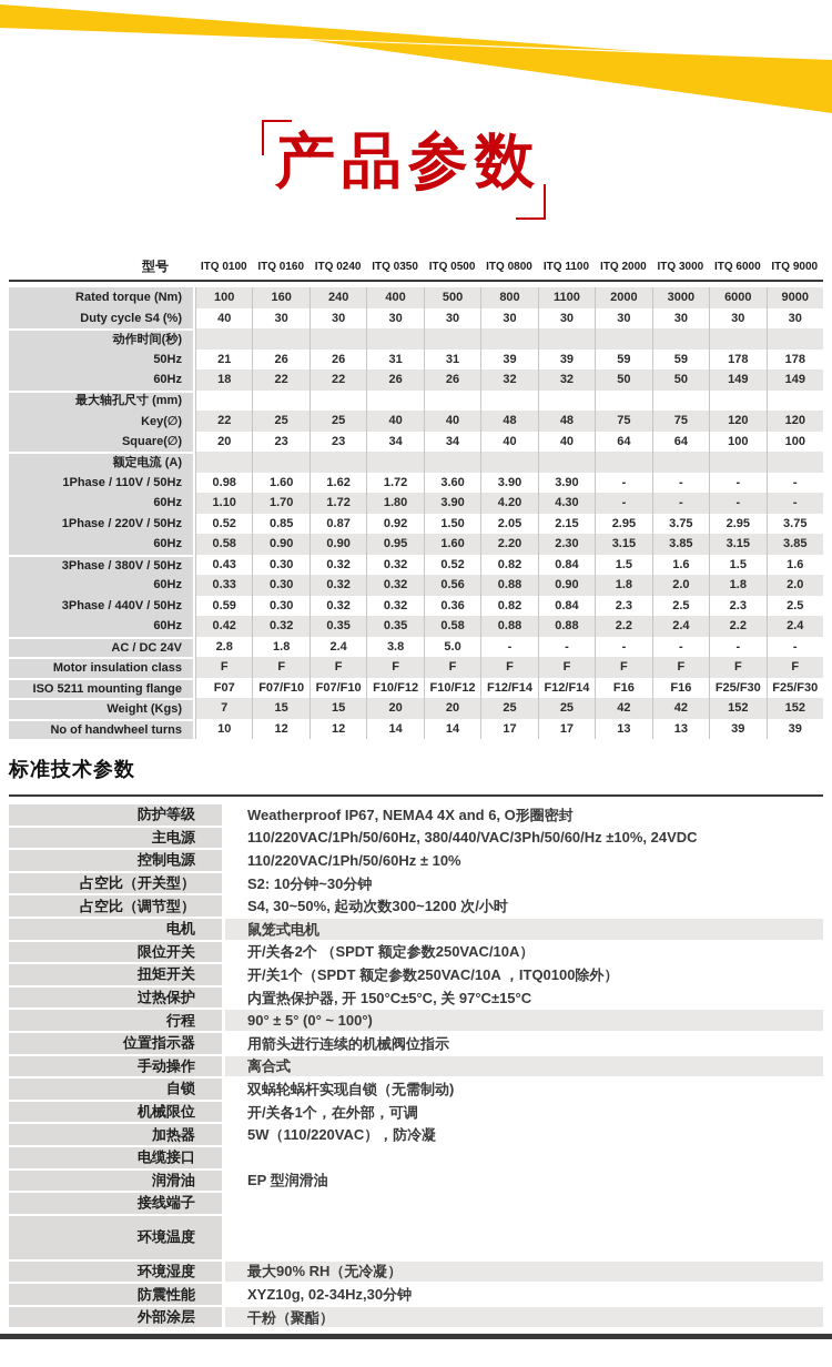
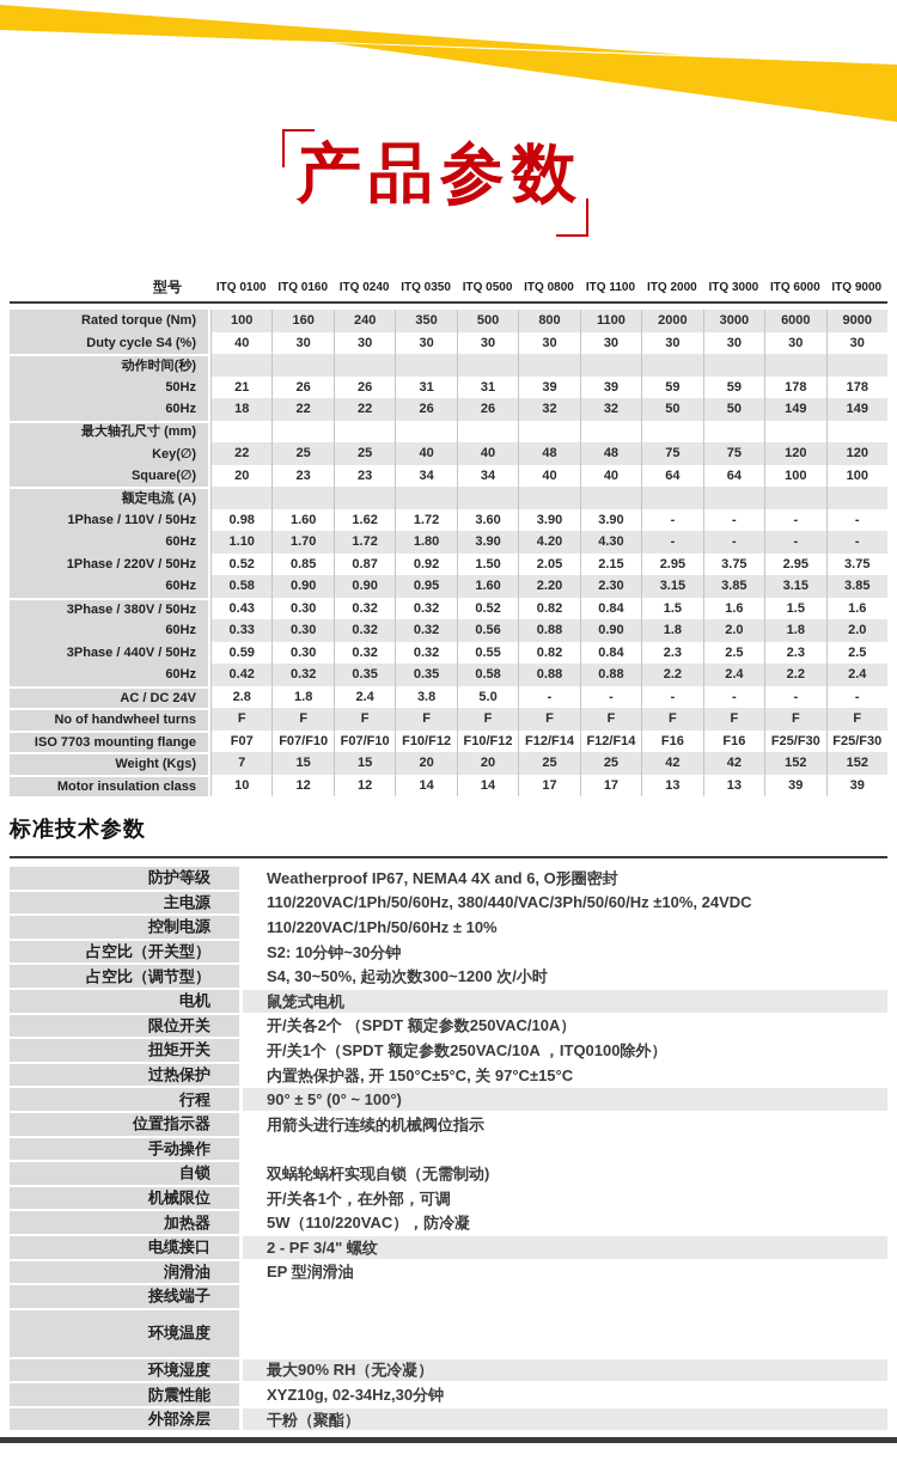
  产品参数
  型号
  ITQ 0100
  ITQ 0160
  ITQ 0240
  ITQ 0350
  ITQ 0500
  ITQ 0800
  ITQ 1100
  ITQ 2000
  ITQ 3000
  ITQ 6000
  ITQ 9000
  Rated torque (Nm)
  100
  160
  240
- 400
+ 350
  500
  800
  1100
  2000
  3000
  6000
  9000
  Duty cycle S4 (%)
  40
  30
  30
  30
  30
  30
  30
  30
  30
  30
  30
  动作时间(秒)
  50Hz
  21
  26
  26
  31
  31
  39
  39
  59
  59
  178
  178
  60Hz
  18
  22
  22
  26
  26
  32
  32
  50
  50
  149
  149
  最大轴孔尺寸 (mm)
  Key(∅)
  22
  25
  25
  40
  40
  48
  48
  75
  75
  120
  120
  Square(∅)
  20
  23
  23
  34
  34
  40
  40
  64
  64
  100
  100
  额定电流 (A)
  1Phase / 110V / 50Hz
  0.98
  1.60
  1.62
  1.72
  3.60
  3.90
  3.90
  -
  -
  -
  -
  60Hz
  1.10
  1.70
  1.72
  1.80
  3.90
  4.20
  4.30
  -
  -
  -
  -
  1Phase / 220V / 50Hz
  0.52
  0.85
  0.87
  0.92
  1.50
  2.05
  2.15
  2.95
  3.75
  2.95
  3.75
  60Hz
  0.58
  0.90
  0.90
  0.95
  1.60
  2.20
  2.30
  3.15
  3.85
  3.15
  3.85
  3Phase / 380V / 50Hz
  0.43
  0.30
  0.32
  0.32
  0.52
  0.82
  0.84
  1.5
  1.6
  1.5
  1.6
  60Hz
  0.33
  0.30
  0.32
  0.32
  0.56
  0.88
  0.90
  1.8
  2.0
  1.8
  2.0
  3Phase / 440V / 50Hz
  0.59
  0.30
  0.32
  0.32
- 0.36
+ 0.55
  0.82
  0.84
  2.3
  2.5
  2.3
  2.5
  60Hz
  0.42
  0.32
  0.35
  0.35
  0.58
  0.88
  0.88
  2.2
  2.4
  2.2
  2.4
  AC / DC 24V
  2.8
  1.8
  2.4
  3.8
  5.0
  -
  -
  -
  -
  -
  -
- Motor insulation class
+ No of handwheel turns
  F
  F
  F
  F
  F
  F
  F
  F
  F
  F
  F
- ISO 5211 mounting flange
+ ISO 7703 mounting flange
  F07
  F07/F10
  F07/F10
  F10/F12
  F10/F12
  F12/F14
  F12/F14
  F16
  F16
  F25/F30
  F25/F30
  Weight (Kgs)
  7
  15
  15
  20
  20
  25
  25
  42
  42
  152
  152
- No of handwheel turns
+ Motor insulation class
  10
  12
  12
  14
  14
  17
  17
  13
  13
  39
  39
  标准技术参数
  防护等级
  Weatherproof IP67, NEMA4 4X and 6, O形圈密封
  主电源
  110/220VAC/1Ph/50/60Hz, 380/440/VAC/3Ph/50/60/Hz ±10%, 24VDC
  控制电源
  110/220VAC/1Ph/50/60Hz ± 10%
  占空比（开关型）
  S2: 10分钟~30分钟
  占空比（调节型）
  S4, 30~50%, 起动次数300~1200 次/小时
  电机
  鼠笼式电机
  限位开关
  开/关各2个 （SPDT 额定参数250VAC/10A）
  扭矩开关
  开/关1个（SPDT 额定参数250VAC/10A ，ITQ0100除外）
  过热保护
  内置热保护器, 开 150°C±5°C, 关 97°C±15°C
  行程
  90° ± 5° (0° ~ 100°)
  位置指示器
  用箭头进行连续的机械阀位指示
  手动操作
- 离合式
  自锁
  双蜗轮蜗杆实现自锁（无需制动)
  机械限位
  开/关各1个，在外部，可调
  加热器
  5W（110/220VAC），防冷凝
  电缆接口
+ 2 - PF 3/4" 螺纹
  润滑油
  EP 型润滑油
  接线端子
  环境温度
  环境湿度
  最大90% RH（无冷凝）
  防震性能
  XYZ10g, 02-34Hz,30分钟
  外部涂层
  干粉（聚酯）
